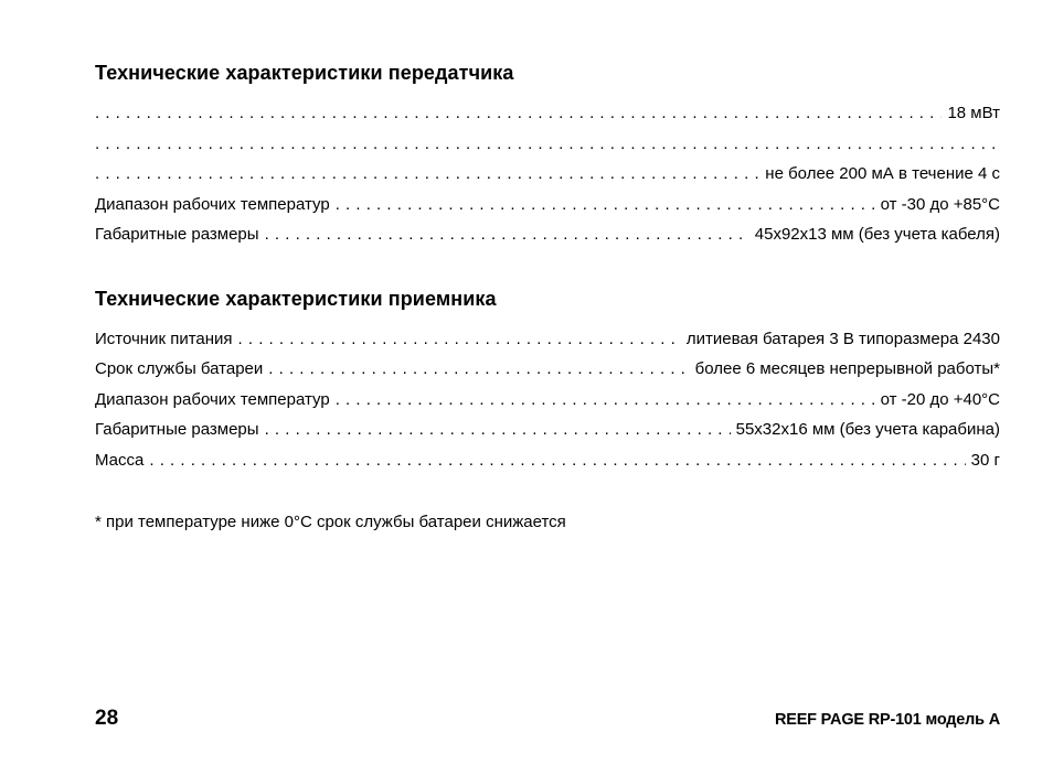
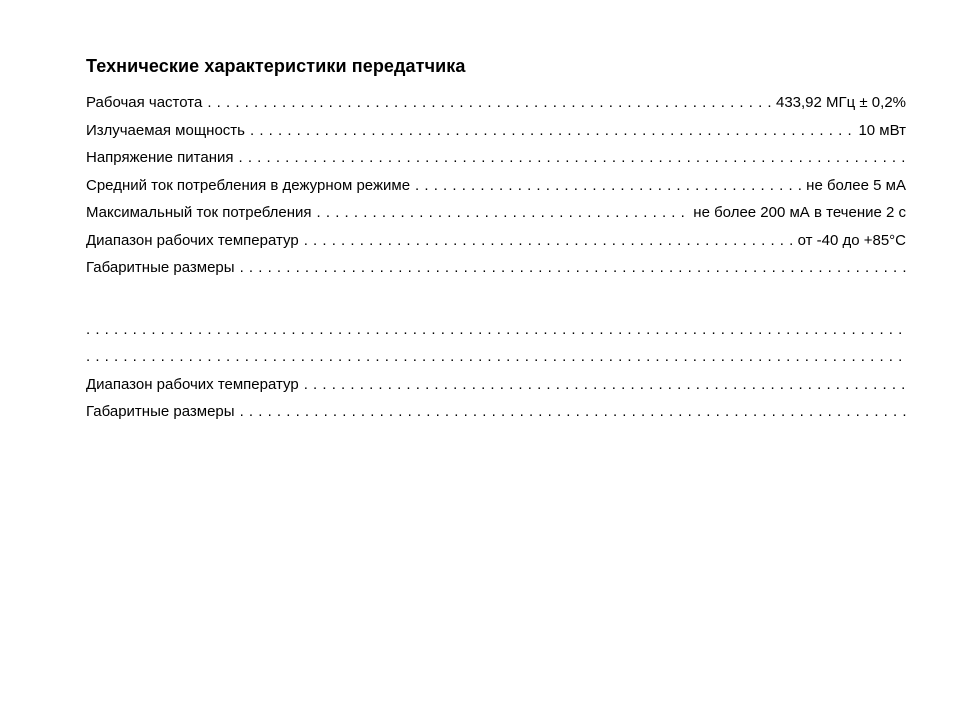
  Технические характеристики передатчика
+ Рабочая частота
+ 433,92 МГц ± 0,2%
+ Излучаемая мощность
- 18 мВт
+ 10 мВт
+ Напряжение питания
+ Средний ток потребления в дежурном режиме
+ не более 5 мА
+ Максимальный ток потребления
- не более 200 мА в течение 4 с
+ не более 200 мА в течение 2 с
  Диапазон рабочих температур
- от -30 до +85°С
+ от -40 до +85°С
  Габаритные размеры
- 45х92х13 мм (без учета кабеля)
- Технические характеристики приемника
- Источник питания
- литиевая батарея 3 В типоразмера 2430
- Срок службы батареи
- более 6 месяцев непрерывной работы*
  Диапазон рабочих температур
- от -20 до +40°С
  Габаритные размеры
- 55х32х16 мм (без учета карабина)
- Масса
- 30 г
- * при температуре ниже 0°С срок службы батареи снижается
- 28
- REEF PAGE RP-101 модель А
